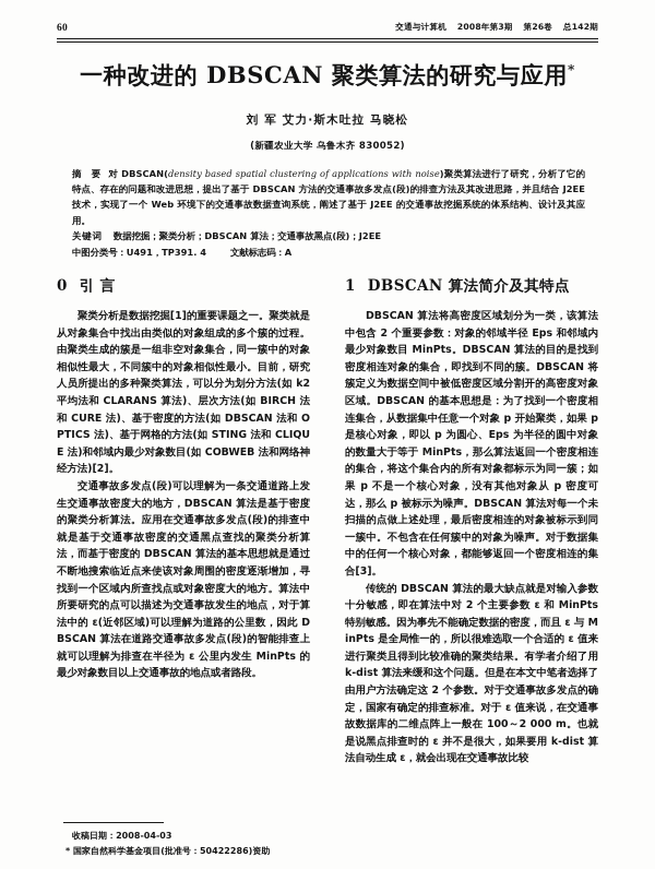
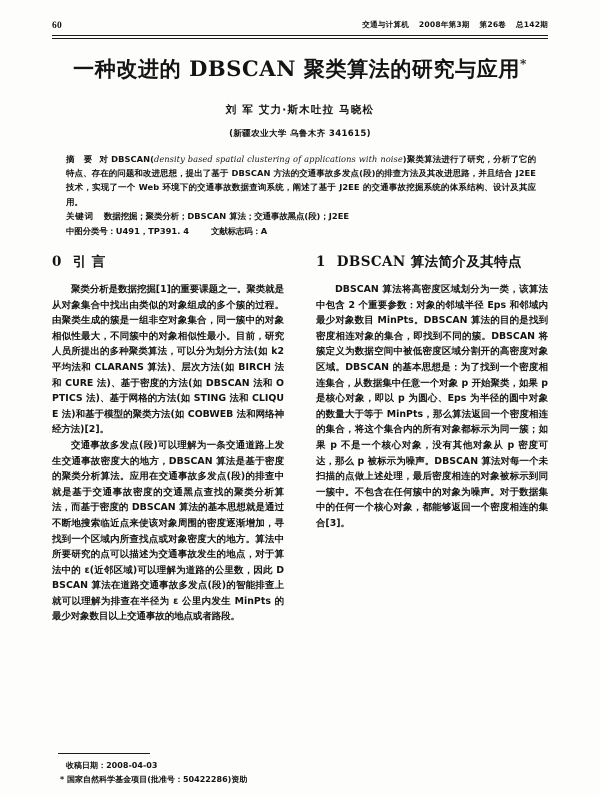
  60
  交通与计算机 2008年第3期 第26卷 总142期
  一种改进的 DBSCAN 聚类算法的研究与应用*
  刘 军 艾力·斯木吐拉 马晓松
- (新疆农业大学 乌鲁木齐 830052)
+ (新疆农业大学 乌鲁木齐 341615)
  摘 要 对 DBSCAN(density based spatial clustering of applications with noise)聚类算法进行了研究，分析了它的特点、存在的问题和改进思想，提出了基于 DBSCAN 方法的交通事故多发点(段)的排查方法及其改进思路，并且结合 J2EE 技术，实现了一个 Web 环境下的交通事故数据查询系统，阐述了基于 J2EE 的交通事故挖掘系统的体系结构、设计及其应用。
  关键词 数据挖掘；聚类分析；DBSCAN 算法；交通事故黑点(段)；J2EE
  中图分类号：U491，TP391. 4 文献标志码：A
  0 引 言
- 聚类分析是数据挖掘[1]的重要课题之一。聚类就是从对象集合中找出由类似的对象组成的多个簇的过程。由聚类生成的簇是一组非空对象集合，同一簇中的对象相似性最大，不同簇中的对象相似性最小。目前，研究人员所提出的多种聚类算法，可以分为划分方法(如 k2 平均法和 CLARANS 算法)、层次方法(如 BIRCH 法和 CURE 法)、基于密度的方法(如 DBSCAN 法和 OPTICS 法)、基于网格的方法(如 STING 法和 CLIQUE 法)和邻域内最少对象数目(如 COBWEB 法和网络神经方法)[2]。
+ 聚类分析是数据挖掘[1]的重要课题之一。聚类就是从对象集合中找出由类似的对象组成的多个簇的过程。由聚类生成的簇是一组非空对象集合，同一簇中的对象相似性最大，不同簇中的对象相似性最小。目前，研究人员所提出的多种聚类算法，可以分为划分方法(如 k2 平均法和 CLARANS 算法)、层次方法(如 BIRCH 法和 CURE 法)、基于密度的方法(如 DBSCAN 法和 OPTICS 法)、基于网格的方法(如 STING 法和 CLIQUE 法)和基于模型的聚类方法(如 COBWEB 法和网络神经方法)[2]。
  交通事故多发点(段)可以理解为一条交通道路上发生交通事故密度大的地方，DBSCAN 算法是基于密度的聚类分析算法。应用在交通事故多发点(段)的排查中就是基于交通事故密度的交通黑点查找的聚类分析算法，而基于密度的 DBSCAN 算法的基本思想就是通过不断地搜索临近点来使该对象周围的密度逐渐增加，寻找到一个区域内所查找点或对象密度大的地方。算法中所要研究的点可以描述为交通事故发生的地点，对于算法中的 ε(近邻区域)可以理解为道路的公里数，因此 DBSCAN 算法在道路交通事故多发点(段)的智能排查上就可以理解为排查在半径为 ε 公里内发生 MinPts 的最少对象数目以上交通事故的地点或者路段。
  收稿日期：2008-04-03
  * 国家自然科学基金项目(批准号：50422286)资助
  1 DBSCAN 算法简介及其特点
  DBSCAN 算法将高密度区域划分为一类，该算法中包含 2 个重要参数：对象的邻域半径 Eps 和邻域内最少对象数目 MinPts。DBSCAN 算法的目的是找到密度相连对象的集合，即找到不同的簇。DBSCAN 将簇定义为数据空间中被低密度区域分割开的高密度对象区域。DBSCAN 的基本思想是：为了找到一个密度相连集合，从数据集中任意一个对象 p 开始聚类，如果 p 是核心对象，即以 p 为圆心、Eps 为半径的圆中对象的数量大于等于 MinPts，那么算法返回一个密度相连的集合，将这个集合内的所有对象都标示为同一簇；如果 p 不是一个核心对象，没有其他对象从 p 密度可达，那么 p 被标示为噪声。DBSCAN 算法对每一个未扫描的点做上述处理，最后密度相连的对象被标示到同一簇中。不包含在任何簇中的对象为噪声。对于数据集中的任何一个核心对象，都能够返回一个密度相连的集合[3]。
- 传统的 DBSCAN 算法的最大缺点就是对输入参数十分敏感，即在算法中对 2 个主要参数 ε 和 MinPts 特别敏感。因为事先不能确定数据的密度，而且 ε 与 MinPts 是全局惟一的，所以很难选取一个合适的 ε 值来进行聚类且得到比较准确的聚类结果。有学者介绍了用 k-dist 算法来缓和这个问题。但是在本文中笔者选择了由用户方法确定这 2 个参数。对于交通事故多发点的确定，国家有确定的排查标准。对于 ε 值来说，在交通事故数据库的二维点阵上一般在 100～2 000 m。也就是说黑点排查时的 ε 并不是很大，如果要用 k-dist 算法自动生成 ε，就会出现在交通事故比较
